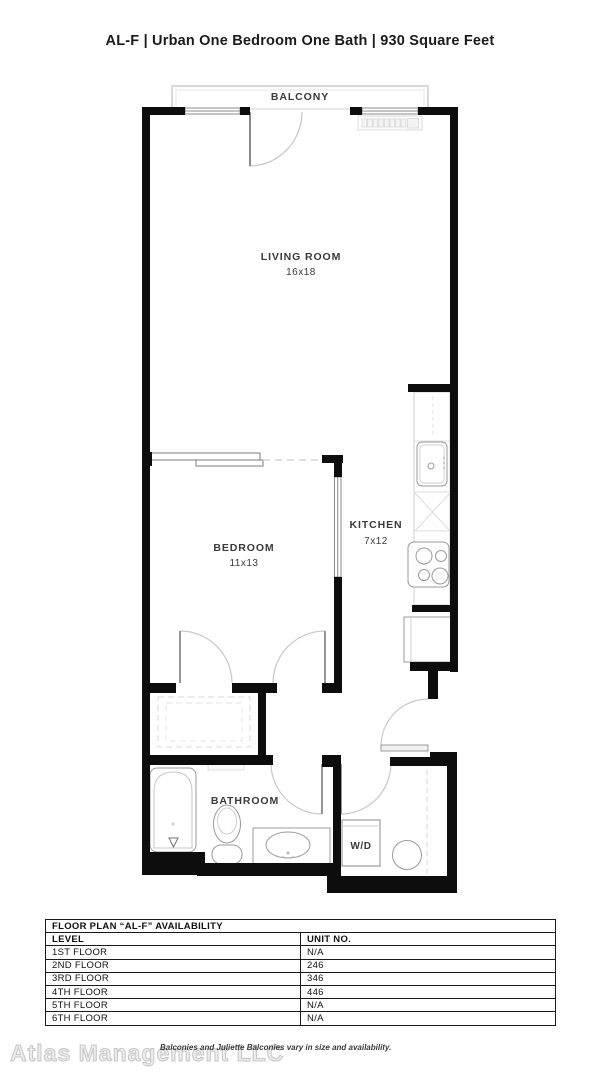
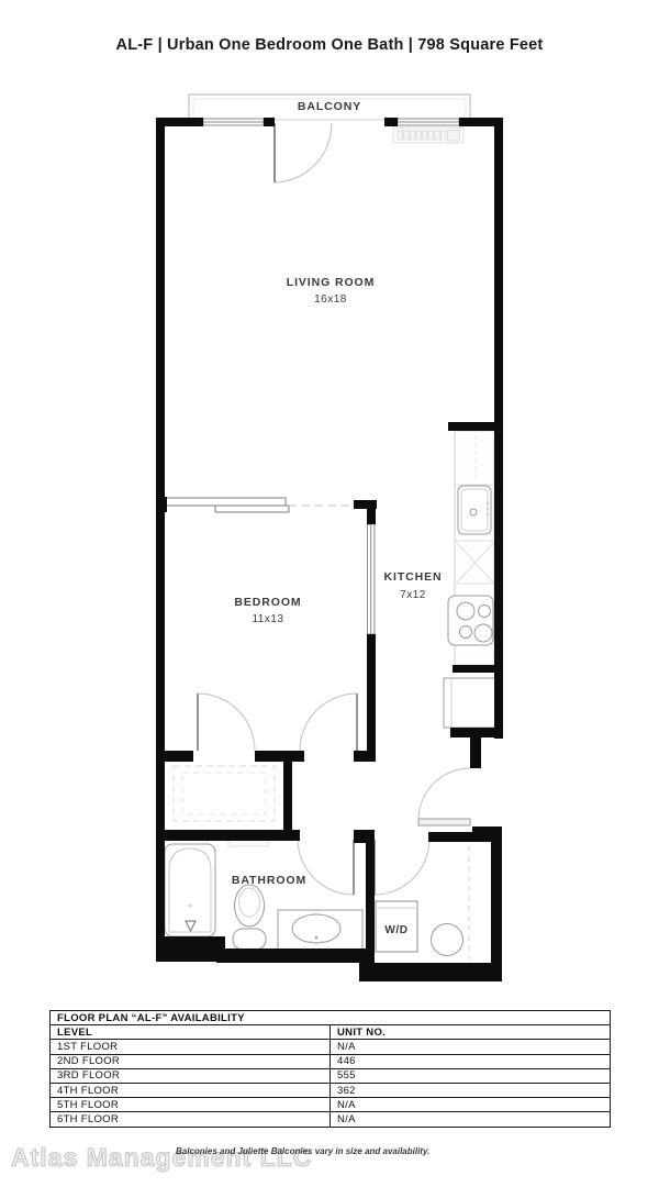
- AL-F | Urban One Bedroom One Bath | 930 Square Feet
+ AL-F | Urban One Bedroom One Bath | 798 Square Feet
  BALCONY
  LIVING ROOM
  16x18
  BEDROOM
  11x13
  KITCHEN
  7x12
  BATHROOM
  W/D
  FLOOR PLAN “AL-F” AVAILABILITY
  LEVEL	UNIT NO.
  1ST FLOOR	N/A
- 2ND FLOOR	246
+ 2ND FLOOR	446
- 3RD FLOOR	346
+ 3RD FLOOR	555
- 4TH FLOOR	446
+ 4TH FLOOR	362
  5TH FLOOR	N/A
  6TH FLOOR	N/A
  Atlas Management LLC
  Balconies and Juliette Balconies vary in size and availability.
